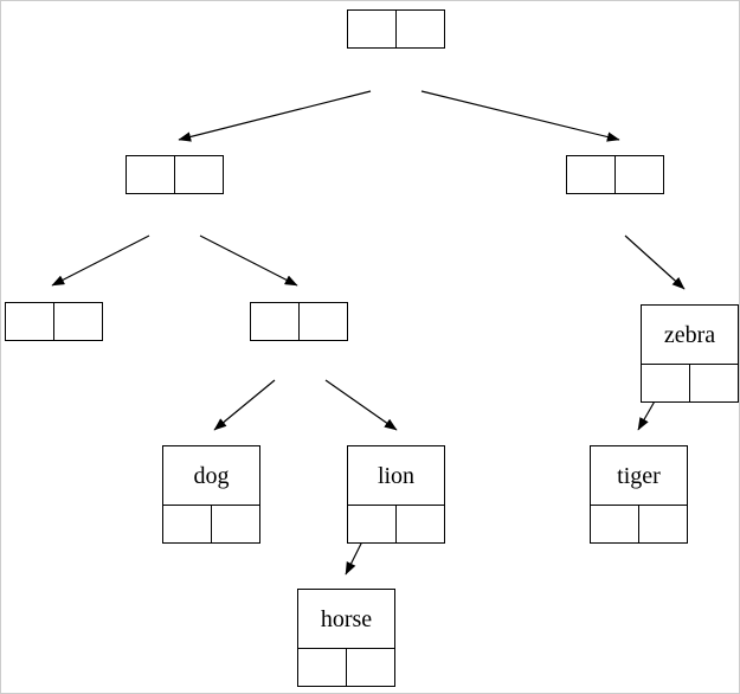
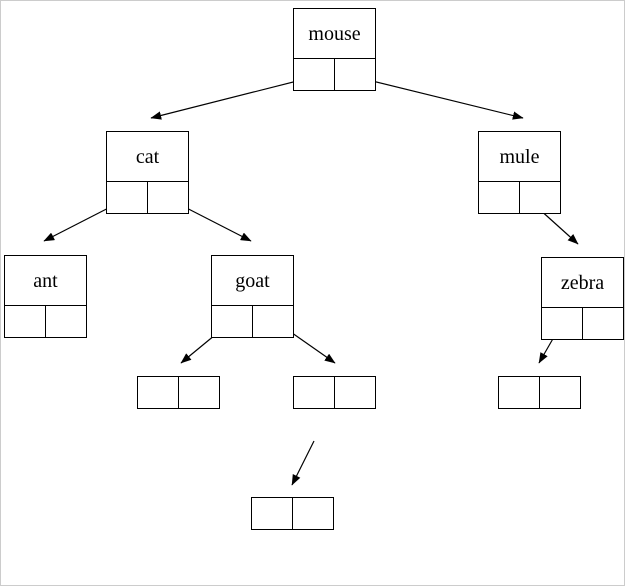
+ mouse
+ cat
+ mule
+ ant
+ goat
  zebra
- dog
- lion
- tiger
- horse
